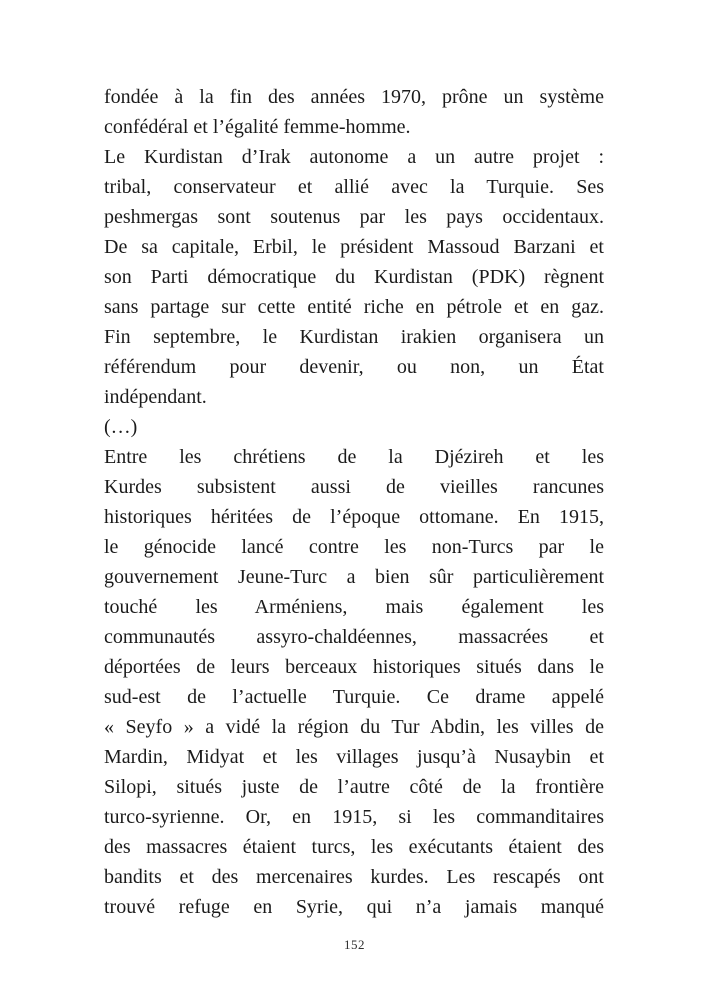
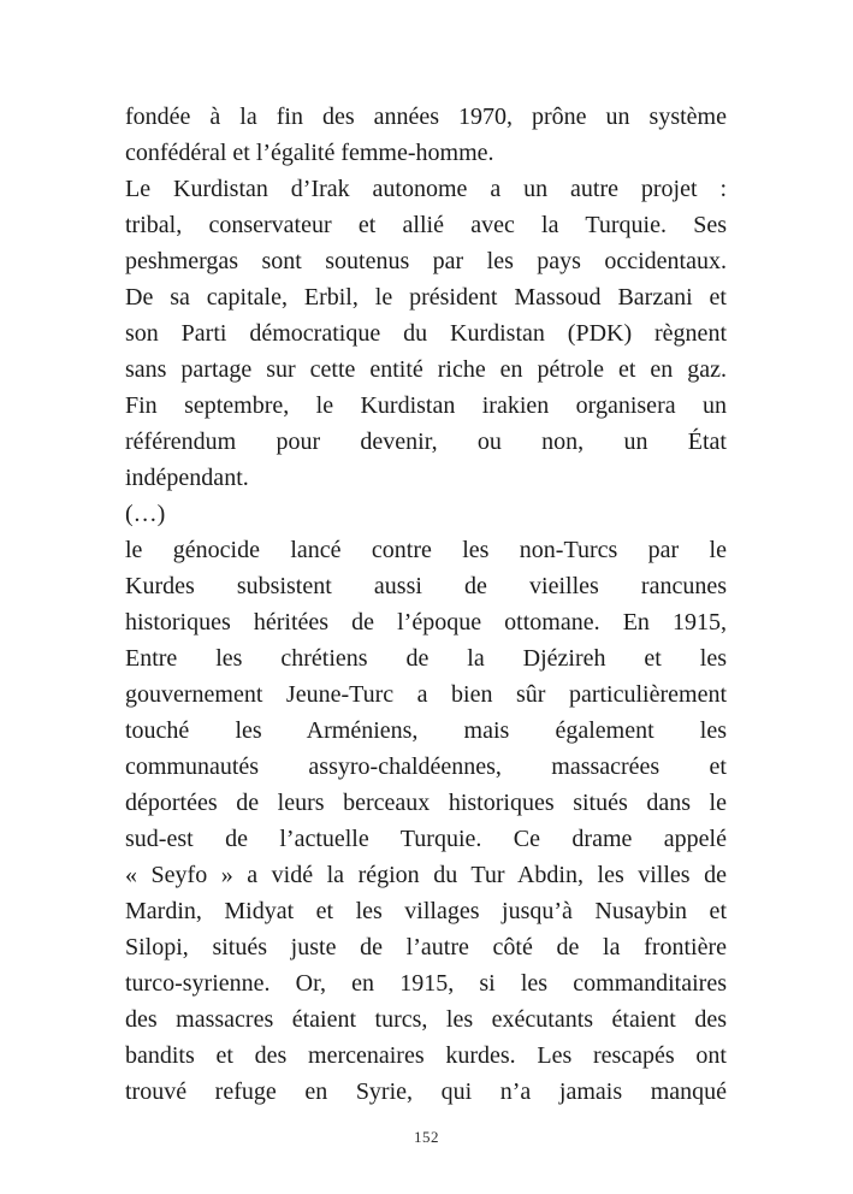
  fondée à la fin des années 1970, prône un système
  confédéral et l’égalité femme-homme.
  Le Kurdistan d’Irak autonome a un autre projet :
  tribal, conservateur et allié avec la Turquie. Ses
  peshmergas sont soutenus par les pays occidentaux.
  De sa capitale, Erbil, le président Massoud Barzani et
  son Parti démocratique du Kurdistan (PDK) règnent
  sans partage sur cette entité riche en pétrole et en gaz.
  Fin septembre, le Kurdistan irakien organisera un
  référendum pour devenir, ou non, un État
  indépendant.
  (…)
- Entre les chrétiens de la Djézireh et les
+ le génocide lancé contre les non-Turcs par le
  Kurdes subsistent aussi de vieilles rancunes
  historiques héritées de l’époque ottomane. En 1915,
- le génocide lancé contre les non-Turcs par le
+ Entre les chrétiens de la Djézireh et les
  gouvernement Jeune-Turc a bien sûr particulièrement
  touché les Arméniens, mais également les
  communautés assyro-chaldéennes, massacrées et
  déportées de leurs berceaux historiques situés dans le
  sud-est de l’actuelle Turquie. Ce drame appelé
  « Seyfo » a vidé la région du Tur Abdin, les villes de
  Mardin, Midyat et les villages jusqu’à Nusaybin et
  Silopi, situés juste de l’autre côté de la frontière
  turco-syrienne. Or, en 1915, si les commanditaires
  des massacres étaient turcs, les exécutants étaient des
  bandits et des mercenaires kurdes. Les rescapés ont
  trouvé refuge en Syrie, qui n’a jamais manqué
  152
